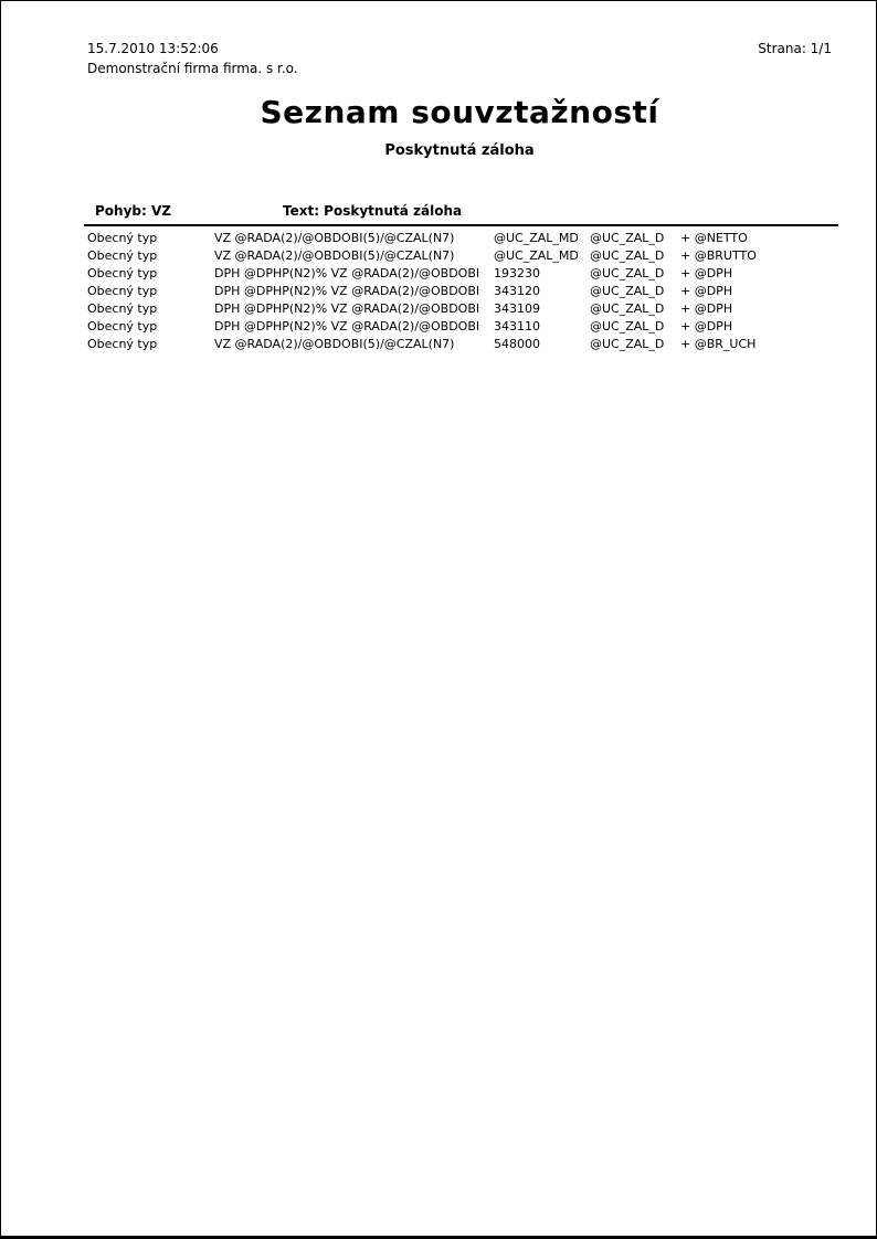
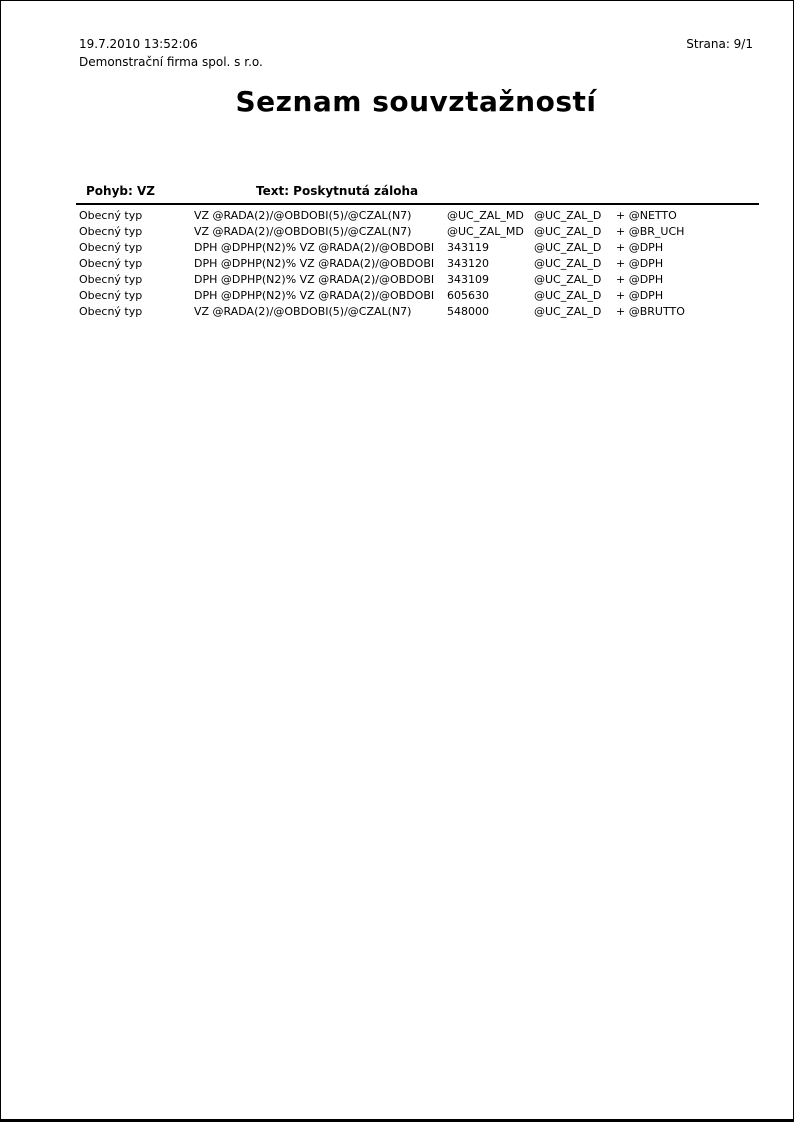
- 15.7.2010 13:52:06
+ 19.7.2010 13:52:06
- Demonstrační firma firma. s r.o.
+ Demonstrační firma spol. s r.o.
- Strana: 1/1
+ Strana: 9/1
  Seznam souvztažností
- Poskytnutá záloha
  Pohyb: VZ
  Text: Poskytnutá záloha
  Obecný typ
  VZ @RADA(2)/@OBDOBI(5)/@CZAL(N7)
  @UC_ZAL_MD
  @UC_ZAL_D
  + @NETTO
  Obecný typ
  VZ @RADA(2)/@OBDOBI(5)/@CZAL(N7)
  @UC_ZAL_MD
  @UC_ZAL_D
- + @BRUTTO
+ + @BR_UCH
  Obecný typ
  DPH @DPHP(N2)% VZ @RADA(2)/@OBDOBI
- 193230
+ 343119
  @UC_ZAL_D
  + @DPH
  Obecný typ
  DPH @DPHP(N2)% VZ @RADA(2)/@OBDOBI
  343120
  @UC_ZAL_D
  + @DPH
  Obecný typ
  DPH @DPHP(N2)% VZ @RADA(2)/@OBDOBI
  343109
  @UC_ZAL_D
  + @DPH
  Obecný typ
  DPH @DPHP(N2)% VZ @RADA(2)/@OBDOBI
- 343110
+ 605630
  @UC_ZAL_D
  + @DPH
  Obecný typ
  VZ @RADA(2)/@OBDOBI(5)/@CZAL(N7)
  548000
  @UC_ZAL_D
- + @BR_UCH
+ + @BRUTTO
